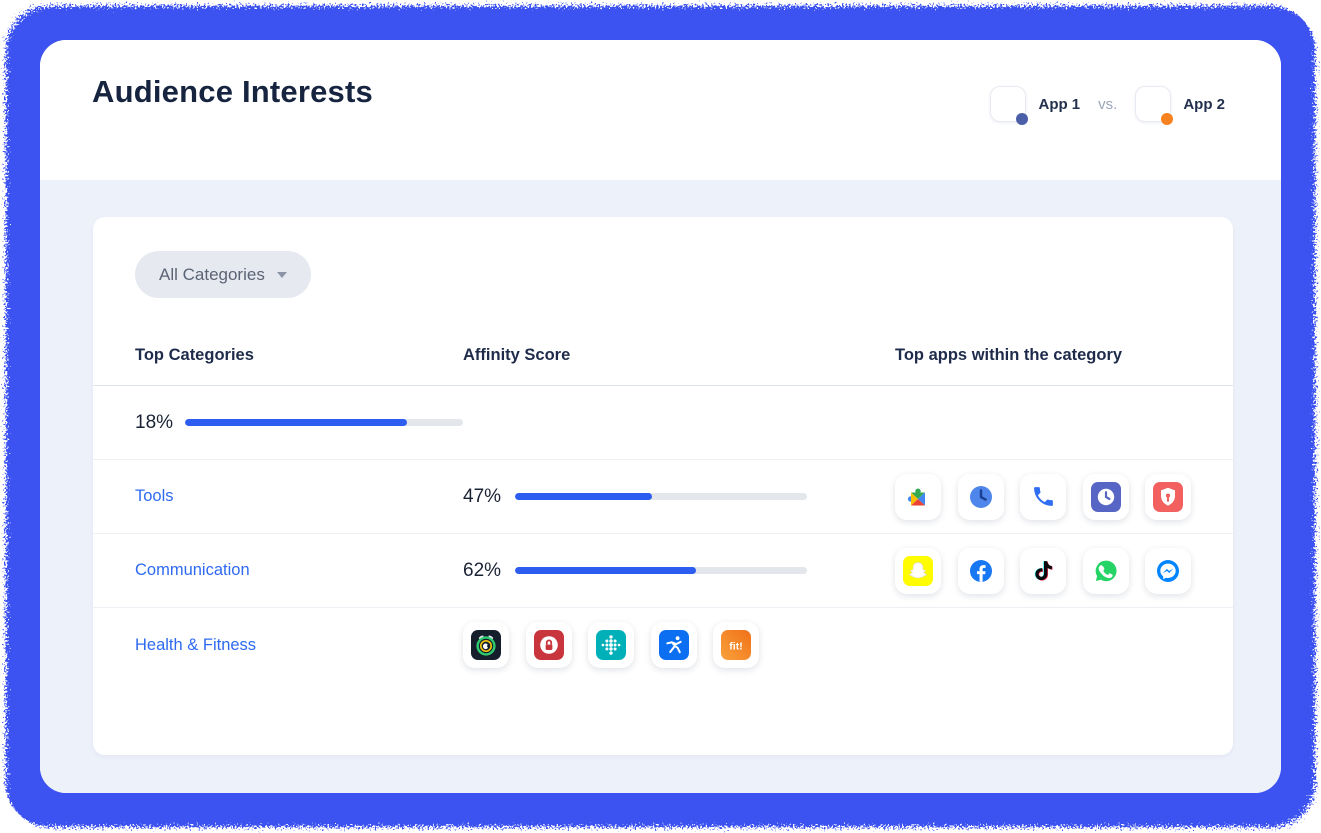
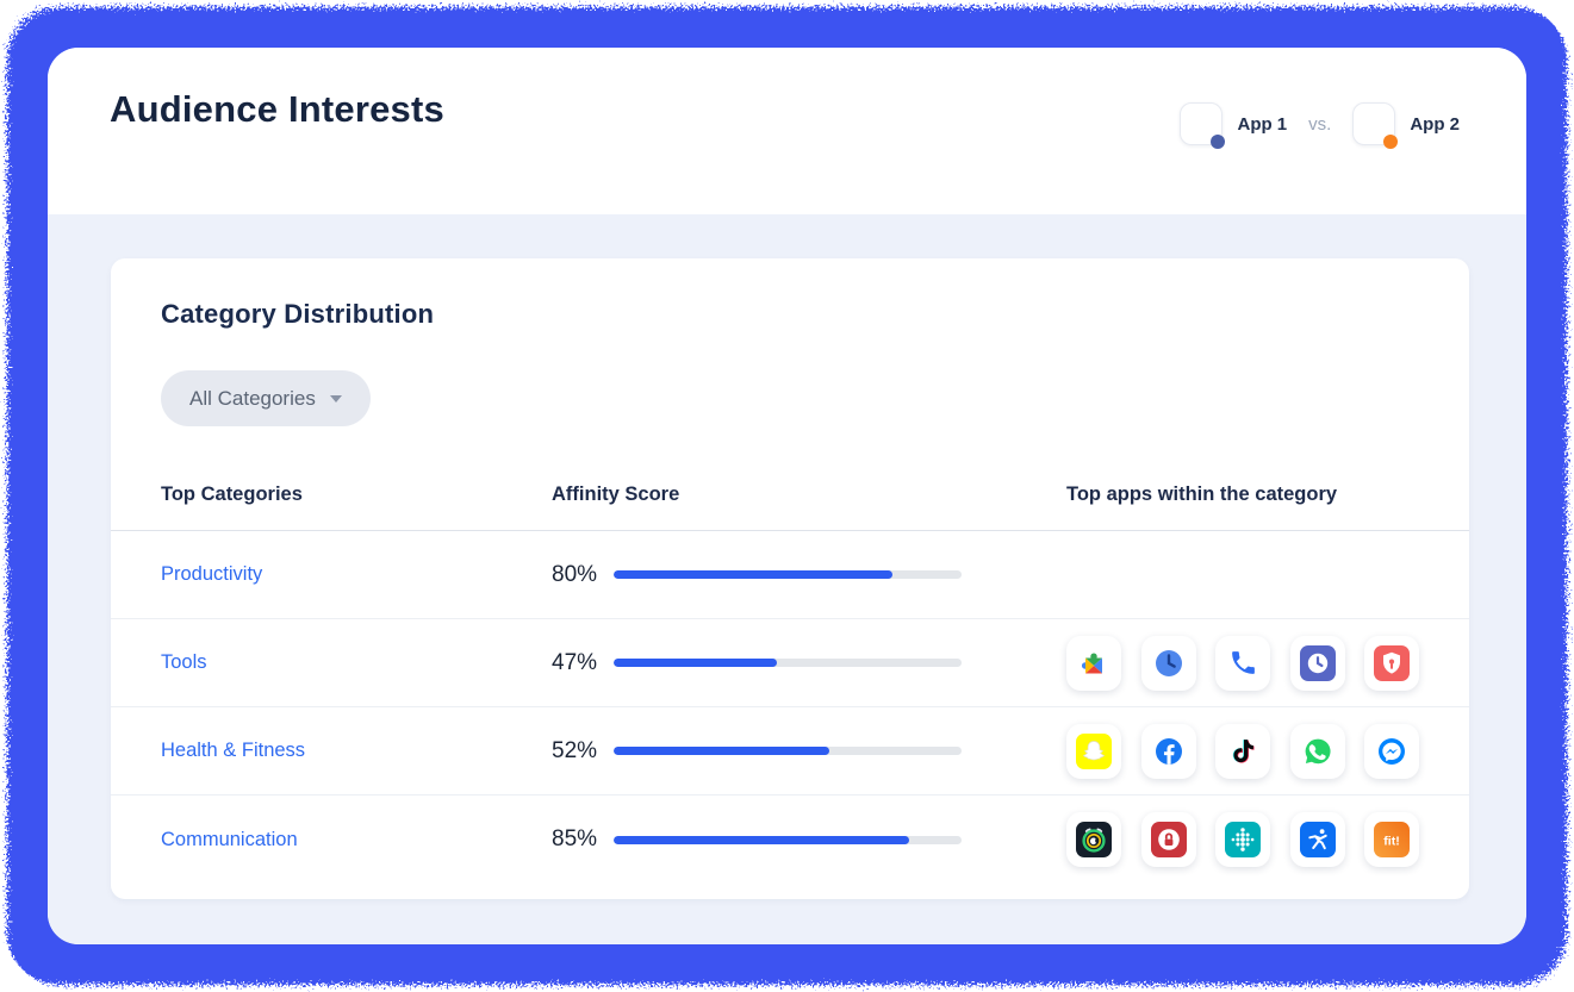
  Audience Interests
  App 1
  vs.
  App 2
+ Category Distribution
  All Categories
  Top Categories
  Affinity Score
  Top apps within the category
+ Productivity
- 18%
+ 80%
  Tools
  47%
- Communication
+ Health & Fitness
- 62%
+ 52%
- Health & Fitness
+ Communication
+ 85%
  fit!
